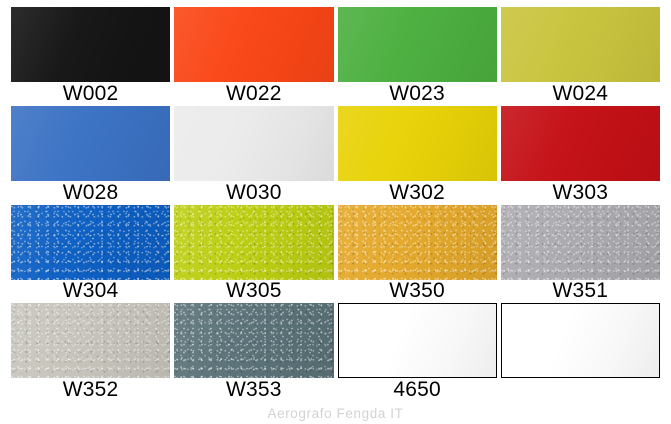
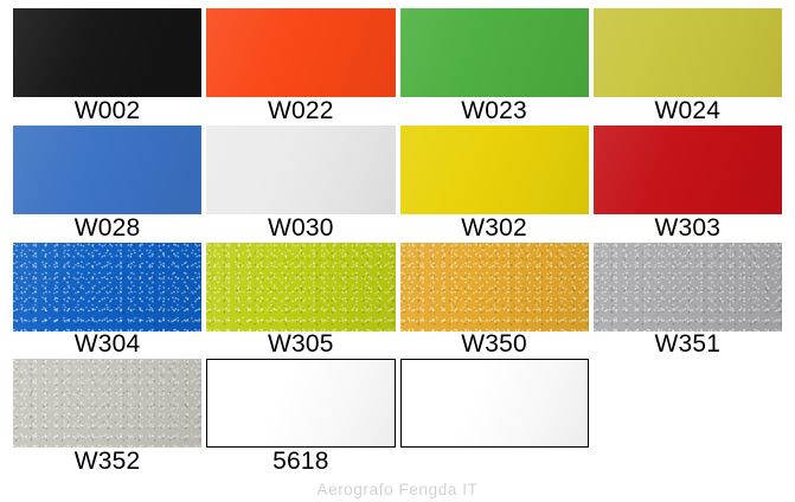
  W002
  W022
  W023
  W024
  W028
  W030
  W302
  W303
  W304
  W305
  W350
  W351
  W352
- W353
- 4650
+ 5618
  Aerografo Fengda IT
